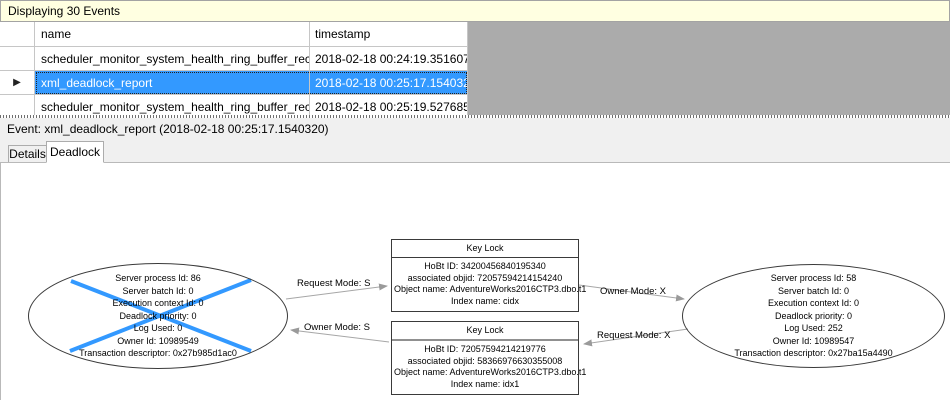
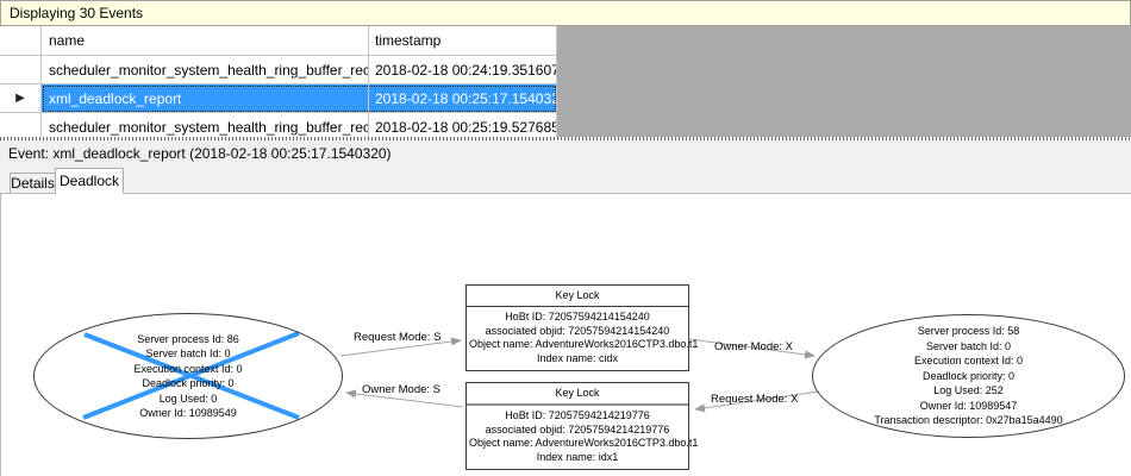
  Displaying 30 Events
  name
  timestamp
  scheduler_monitor_system_health_ring_buffer_rec
  2018-02-18 00:24:19.351607
  ▶
  xml_deadlock_report
  2018-02-18 00:25:17.154032
  scheduler_monitor_system_health_ring_buffer_rec
  2018-02-18 00:25:19.527685
  Event: xml_deadlock_report (2018-02-18 00:25:17.1540320)
  Details
  Deadlock
  Server process Id: 86
  Server batch Id: 0
  Execution context Id: 0
  Deadlock priority: 0
  Log Used: 0
  Owner Id: 10989549
- Transaction descriptor: 0x27b985d1ac0
  Server process Id: 58
  Server batch Id: 0
  Execution context Id: 0
  Deadlock priority: 0
  Log Used: 252
  Owner Id: 10989547
  Transaction descriptor: 0x27ba15a4490
  Key Lock
- HoBt ID: 34200456840195340
+ HoBt ID: 72057594214154240
  associated objid: 72057594214154240
  Object name: AdventureWorks2016CTP3.dbo.t1
  Index name: cidx
  Key Lock
  HoBt ID: 72057594214219776
- associated objid: 58366976630355008
+ associated objid: 72057594214219776
  Object name: AdventureWorks2016CTP3.dbo.t1
  Index name: idx1
  Request Mode: S
  Owner Mode: S
  Owner Mode: X
  Request Mode: X
